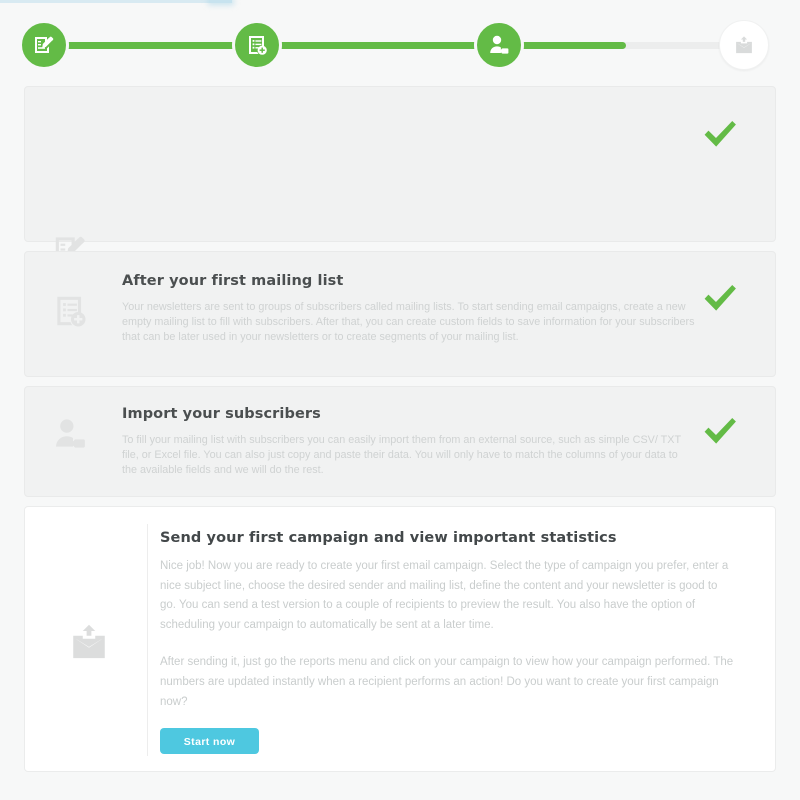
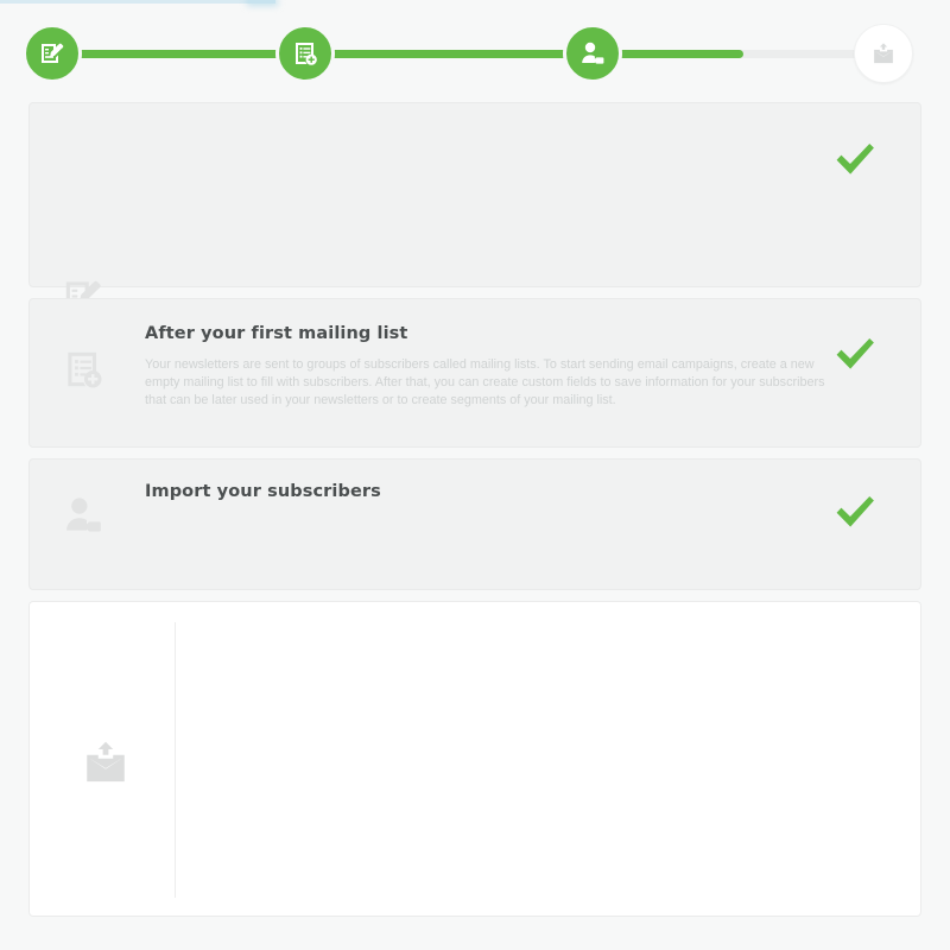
  After your first mailing list
  Your newsletters are sent to groups of subscribers called mailing lists. To start sending email campaigns, create a new empty mailing list to fill with subscribers. After that, you can create custom fields to save information for your subscribers that can be later used in your newsletters or to create segments of your mailing list.
  Import your subscribers
- To fill your mailing list with subscribers you can easily import them from an external source, such as simple CSV/ TXT file, or Excel file. You can also just copy and paste their data. You will only have to match the columns of your data to the available fields and we will do the rest.
- Send your first campaign and view important statistics
- Nice job! Now you are ready to create your first email campaign. Select the type of campaign you prefer, enter a nice subject line, choose the desired sender and mailing list, define the content and your newsletter is good to go. You can send a test version to a couple of recipients to preview the result. You also have the option of scheduling your campaign to automatically be sent at a later time.
- After sending it, just go the reports menu and click on your campaign to view how your campaign performed. The numbers are updated instantly when a recipient performs an action! Do you want to create your first campaign now?
- Start now
